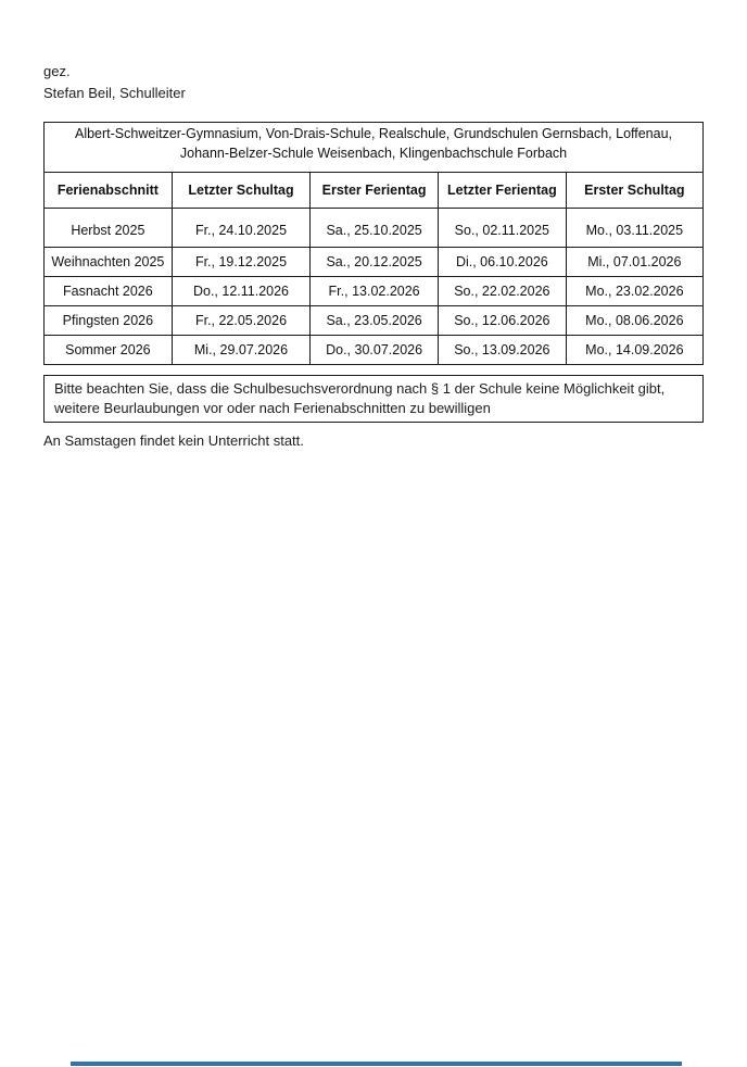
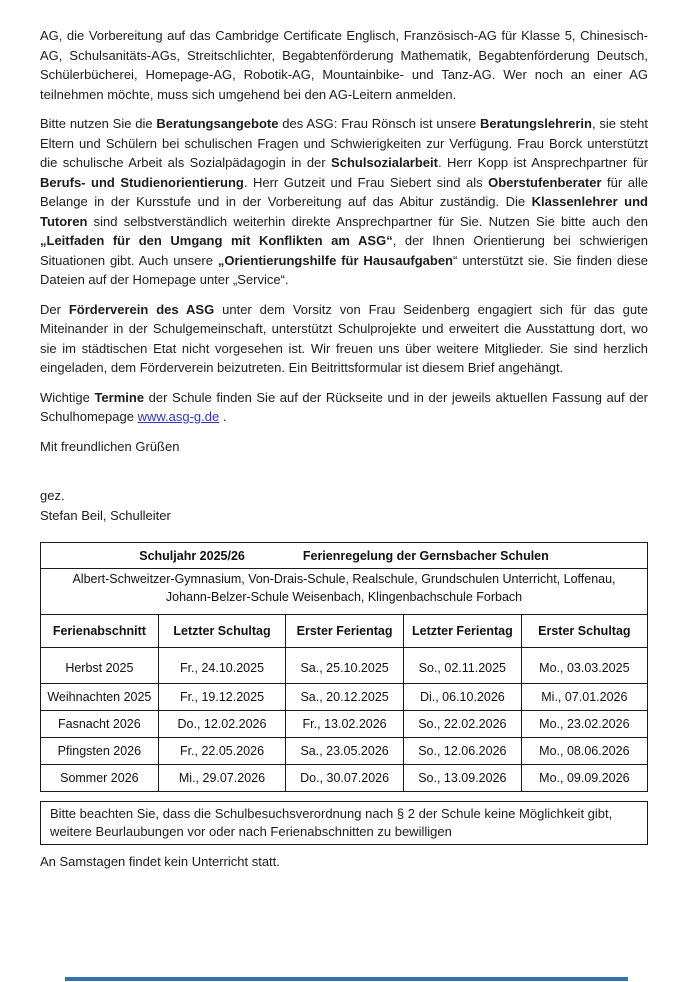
+ AG, die Vorbereitung auf das Cambridge Certificate Englisch, Französisch-AG für Klasse 5, Chinesisch-AG, Schulsanitäts-AGs, Streitschlichter, Begabtenförderung Mathematik, Begabtenförderung Deutsch, Schülerbücherei, Homepage-AG, Robotik-AG, Mountainbike- und Tanz-AG. Wer noch an einer AG teilnehmen möchte, muss sich umgehend bei den AG-Leitern anmelden.
+ Bitte nutzen Sie die Beratungsangebote des ASG: Frau Rönsch ist unsere Beratungslehrerin, sie steht Eltern und Schülern bei schulischen Fragen und Schwierigkeiten zur Verfügung. Frau Borck unterstützt die schulische Arbeit als Sozialpädagogin in der Schulsozialarbeit. Herr Kopp ist Ansprechpartner für Berufs- und Studienorientierung. Herr Gutzeit und Frau Siebert sind als Oberstufenberater für alle Belange in der Kursstufe und in der Vorbereitung auf das Abitur zuständig. Die Klassenlehrer und Tutoren sind selbstverständlich weiterhin direkte Ansprechpartner für Sie. Nutzen Sie bitte auch den „Leitfaden für den Umgang mit Konflikten am ASG“, der Ihnen Orientierung bei schwierigen Situationen gibt. Auch unsere „Orientierungshilfe für Hausaufgaben“ unterstützt sie. Sie finden diese Dateien auf der Homepage unter „Service“.
+ Der Förderverein des ASG unter dem Vorsitz von Frau Seidenberg engagiert sich für das gute Miteinander in der Schulgemeinschaft, unterstützt Schulprojekte und erweitert die Ausstattung dort, wo sie im städtischen Etat nicht vorgesehen ist. Wir freuen uns über weitere Mitglieder. Sie sind herzlich eingeladen, dem Förderverein beizutreten. Ein Beitrittsformular ist diesem Brief angehängt.
+ Wichtige Termine der Schule finden Sie auf der Rückseite und in der jeweils aktuellen Fassung auf der Schulhomepage www.asg-g.de .
+ Mit freundlichen Grüßen
  gez.
  Stefan Beil, Schulleiter
+ Schuljahr 2025/26 Ferienregelung der Gernsbacher Schulen
- Albert-Schweitzer-Gymnasium, Von-Drais-Schule, Realschule, Grundschulen Gernsbach, Loffenau, Johann-Belzer-Schule Weisenbach, Klingenbachschule Forbach
+ Albert-Schweitzer-Gymnasium, Von-Drais-Schule, Realschule, Grundschulen Unterricht, Loffenau, Johann-Belzer-Schule Weisenbach, Klingenbachschule Forbach
  Ferienabschnitt	Letzter Schultag	Erster Ferientag	Letzter Ferientag	Erster Schultag
- Herbst 2025	Fr., 24.10.2025	Sa., 25.10.2025	So., 02.11.2025	Mo., 03.11.2025
+ Herbst 2025	Fr., 24.10.2025	Sa., 25.10.2025	So., 02.11.2025	Mo., 03.03.2025
  Weihnachten 2025	Fr., 19.12.2025	Sa., 20.12.2025	Di., 06.10.2026	Mi., 07.01.2026
- Fasnacht 2026	Do., 12.11.2026	Fr., 13.02.2026	So., 22.02.2026	Mo., 23.02.2026
+ Fasnacht 2026	Do., 12.02.2026	Fr., 13.02.2026	So., 22.02.2026	Mo., 23.02.2026
  Pfingsten 2026	Fr., 22.05.2026	Sa., 23.05.2026	So., 12.06.2026	Mo., 08.06.2026
- Sommer 2026	Mi., 29.07.2026	Do., 30.07.2026	So., 13.09.2026	Mo., 14.09.2026
+ Sommer 2026	Mi., 29.07.2026	Do., 30.07.2026	So., 13.09.2026	Mo., 09.09.2026
- Bitte beachten Sie, dass die Schulbesuchsverordnung nach § 1 der Schule keine Möglichkeit gibt, weitere Beurlaubungen vor oder nach Ferienabschnitten zu bewilligen
+ Bitte beachten Sie, dass die Schulbesuchsverordnung nach § 2 der Schule keine Möglichkeit gibt, weitere Beurlaubungen vor oder nach Ferienabschnitten zu bewilligen
  An Samstagen findet kein Unterricht statt.
